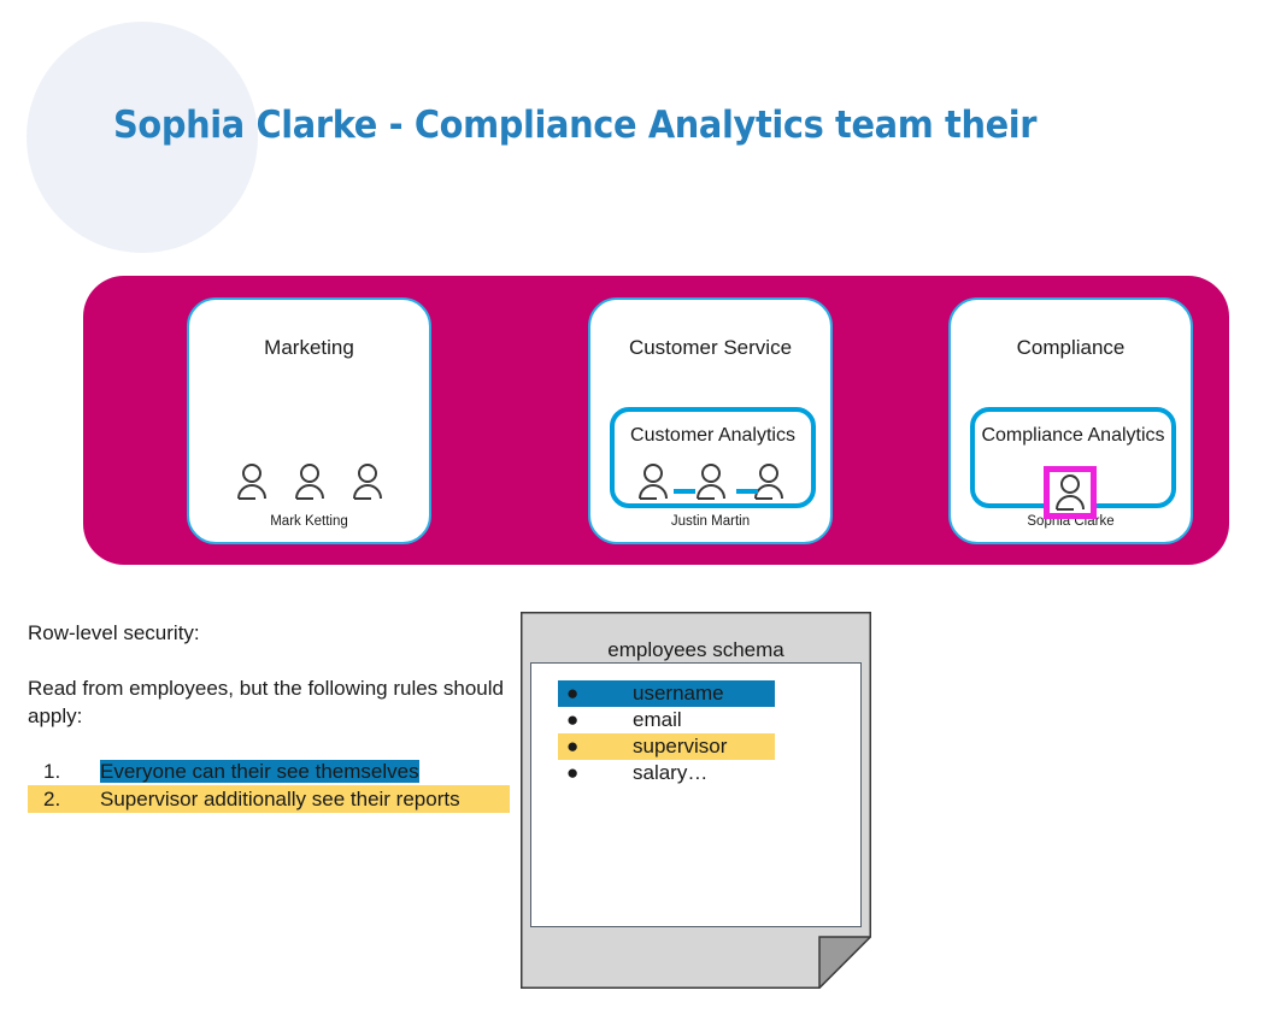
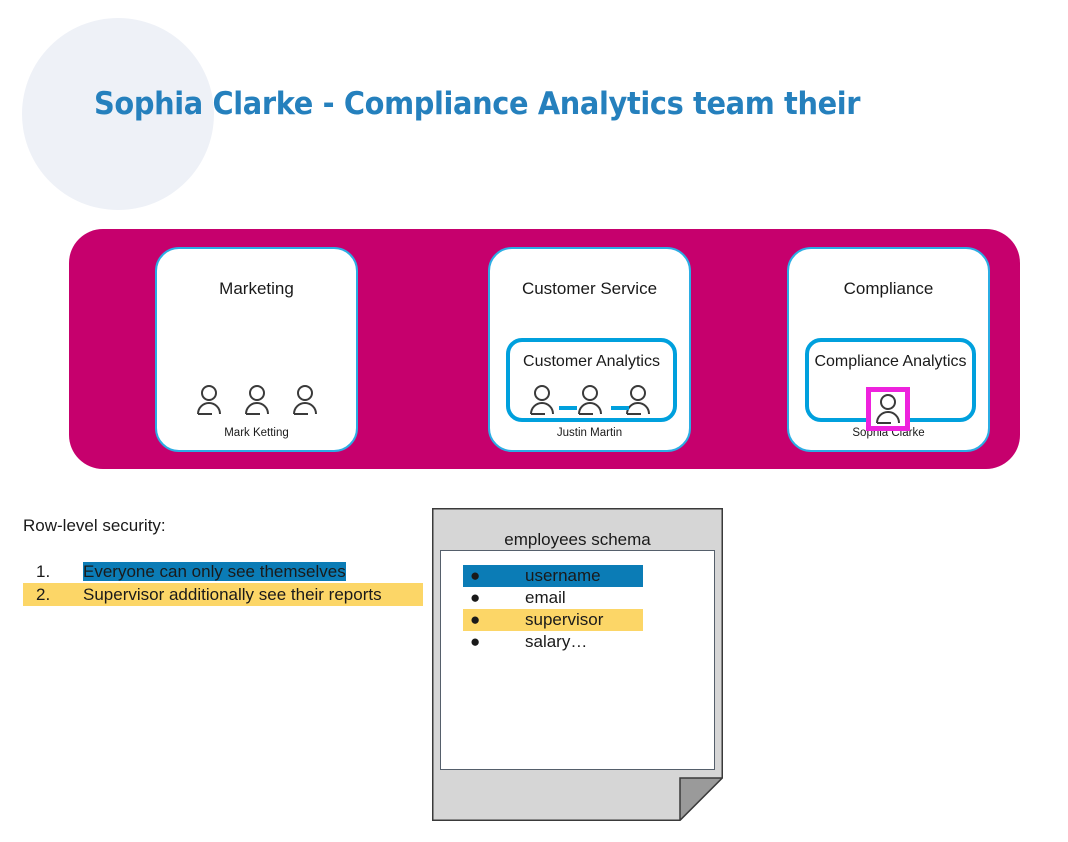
  Sophia Clarke - Compliance Analytics team their
  Marketing
  Mark Ketting
  Customer Service
  Customer Analytics
  Justin Martin
  Compliance
  Compliance Analytics
  Sophia Clarke
  Row-level security:
- Read from employees, but the following rules should apply:
  1.
- Everyone can their see themselves
+ Everyone can only see themselves
  2.
  Supervisor additionally see their reports
  employees schema
  ●
  username
  ●
  email
  ●
  supervisor
  ●
  salary…
